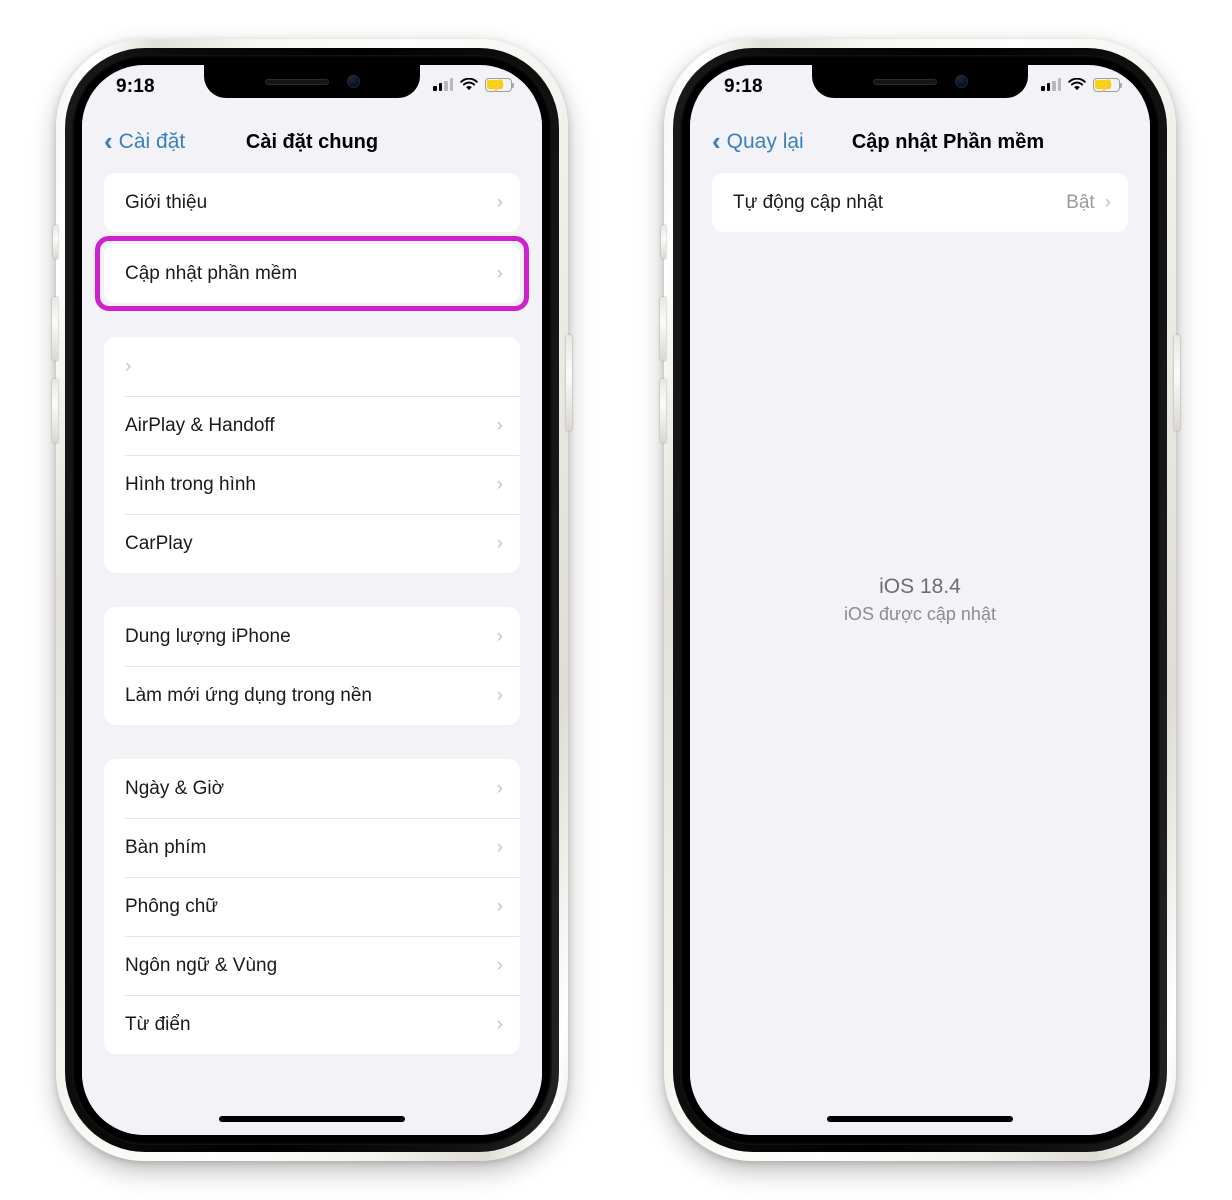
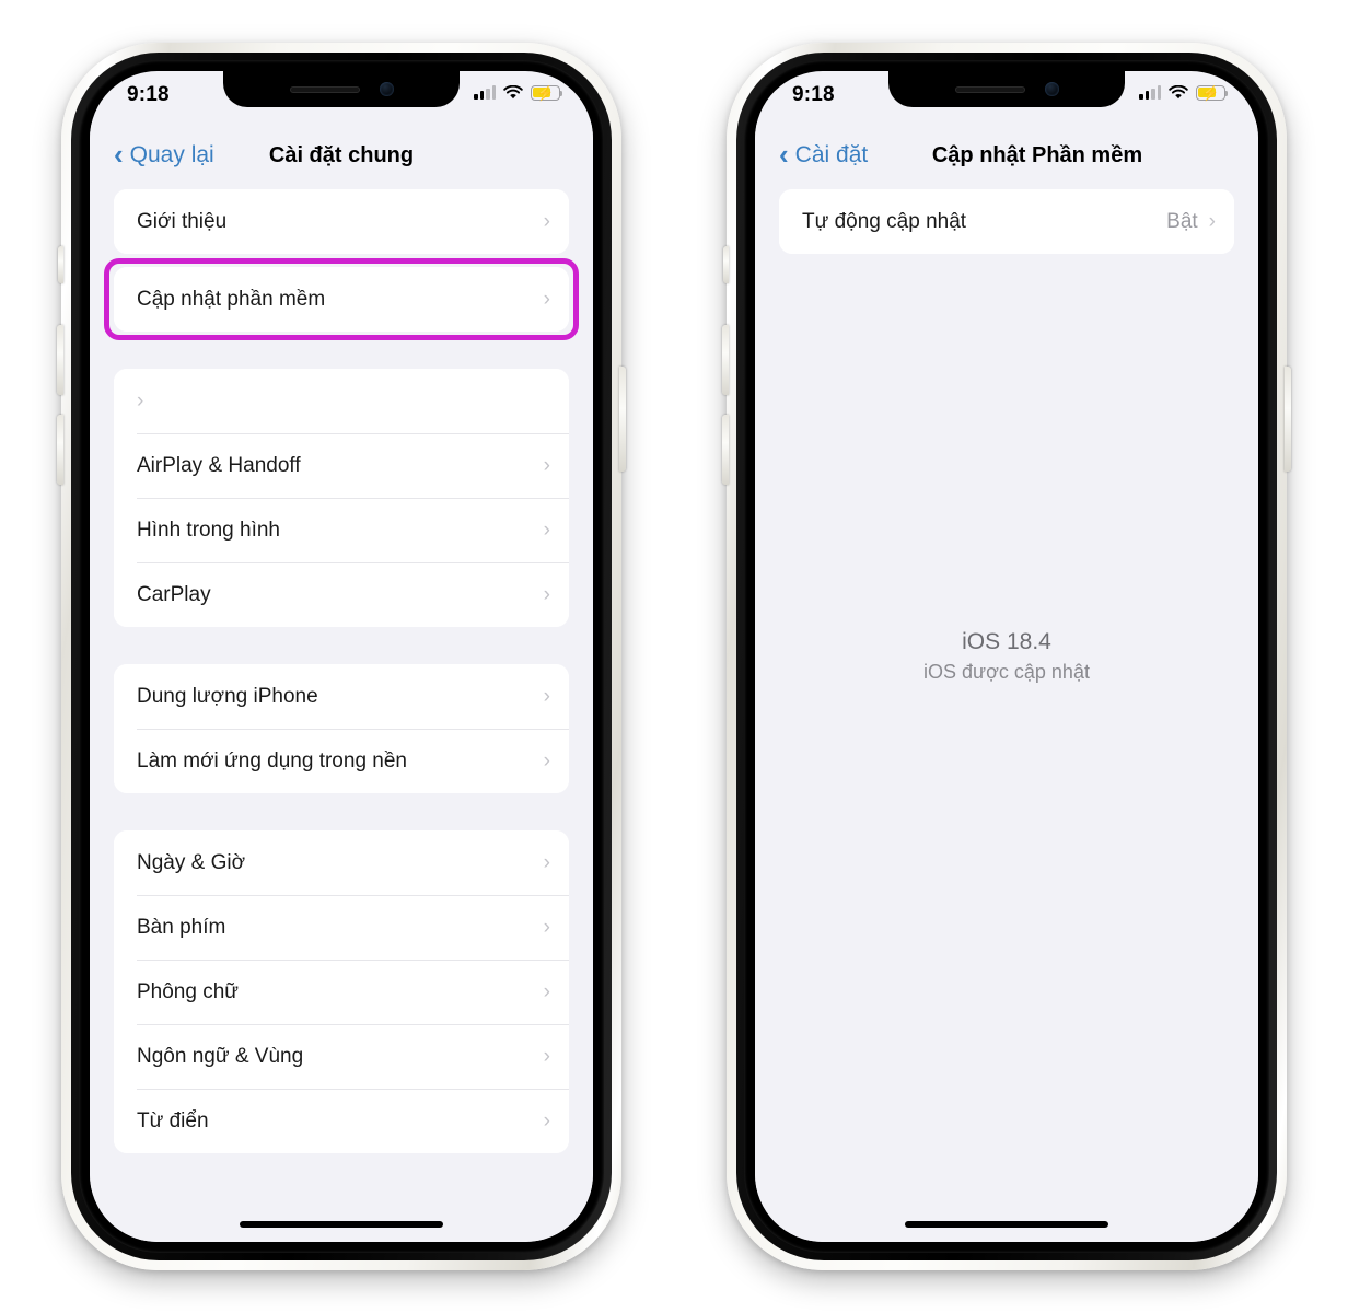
  9:18
  ⚡
  ‹
- Cài đặt
+ Quay lại
  Cài đặt chung
  Giới thiệu
  ›
  Cập nhật phần mềm
  ›
  ›
  AirPlay & Handoff
  ›
  Hình trong hình
  ›
  CarPlay
  ›
  Dung lượng iPhone
  ›
  Làm mới ứng dụng trong nền
  ›
  Ngày & Giờ
  ›
  Bàn phím
  ›
  Phông chữ
  ›
  Ngôn ngữ & Vùng
  ›
  Từ điển
  ›
  9:18
  ⚡
  ‹
- Quay lại
+ Cài đặt
  Cập nhật Phần mềm
  Tự động cập nhật
  Bật
  ›
  iOS 18.4
  iOS được cập nhật
